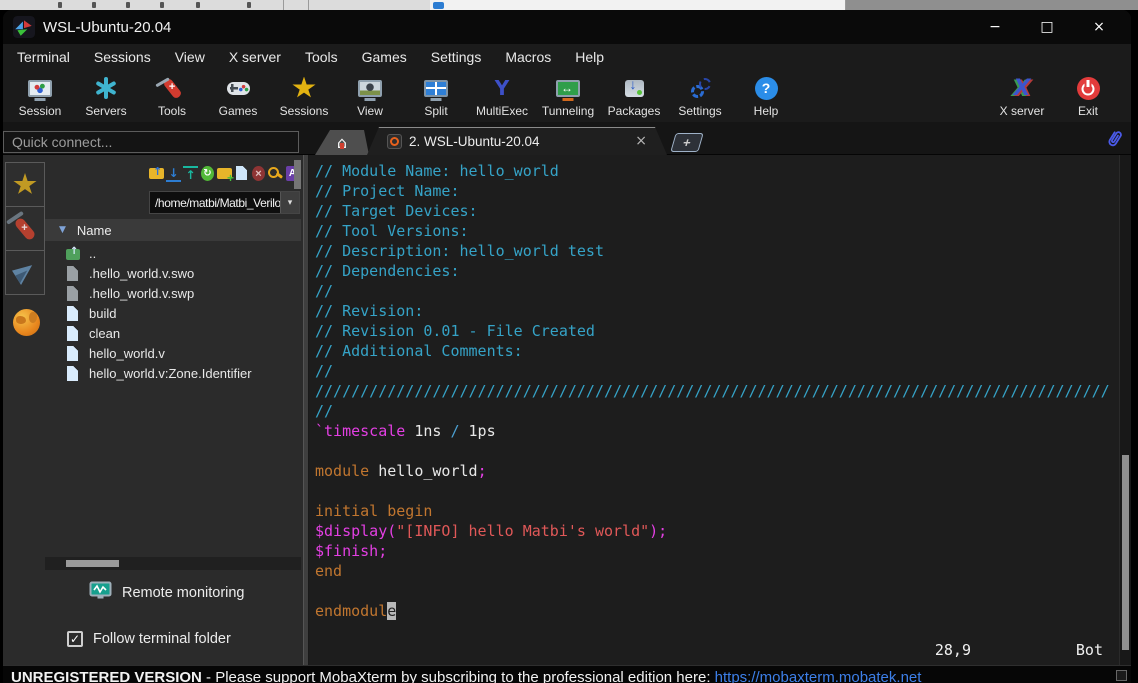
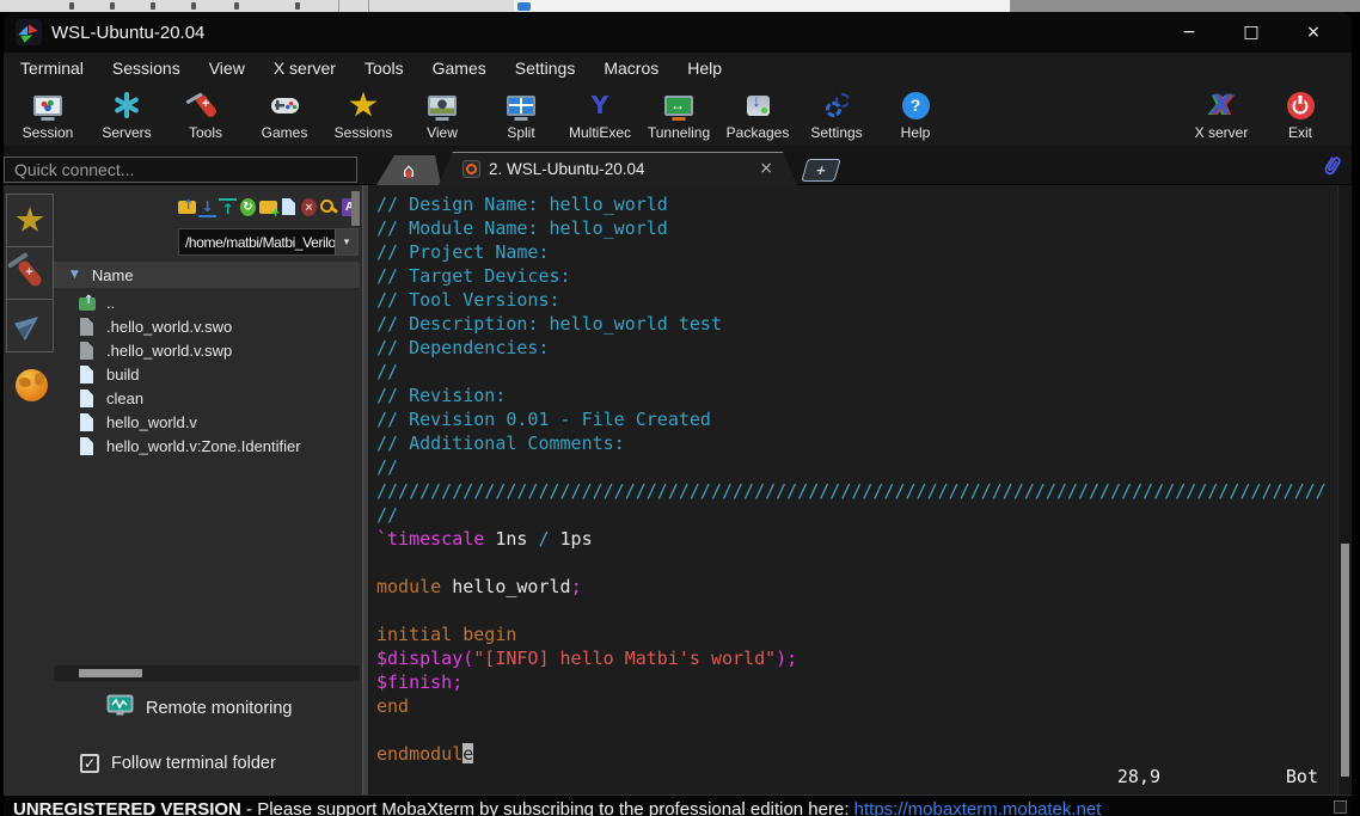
  WSL-Ubuntu-20.04
  −
  □
  ×
  Terminal
  Sessions
  View
  X server
  Tools
  Games
  Settings
  Macros
  Help
  Session
  Servers
  Tools
  Games
  Sessions
  View
  Split
  MultiExec
  Tunneling
  Packages
  Settings
  Help
  X server
  Exit
  Quick connect...
  ⌂
  2. WSL-Ubuntu-20.04
  ×
  /home/matbi/Matbi_Verilo
  ▾
  ▼
  Name
  ..
  .hello_world.v.swo
  .hello_world.v.swp
  build
  clean
  hello_world.v
  hello_world.v:Zone.Identifier
  Remote monitoring
  ✓
  Follow terminal folder
+ // Design Name: hello_world
  // Module Name: hello_world
  // Project Name:
  // Target Devices:
  // Tool Versions:
  // Description: hello_world test
  // Dependencies:
  //
  // Revision:
  // Revision 0.01 - File Created
  // Additional Comments:
  //
  ////////////////////////////////////////////////////////////////////////////////////////
  //
  `timescale 1ns / 1ps
  module hello_world;
  initial begin
  $display("[INFO] hello Matbi's world");
  $finish;
  end
  endmodule
  28,9
  Bot
  UNREGISTERED VERSION - Please support MobaXterm by subscribing to the professional edition here: https://mobaxterm.mobatek.net
